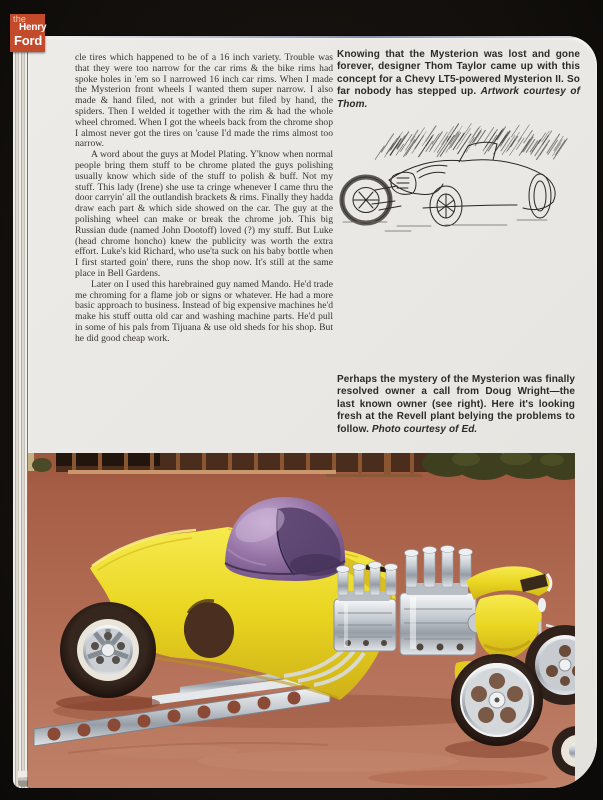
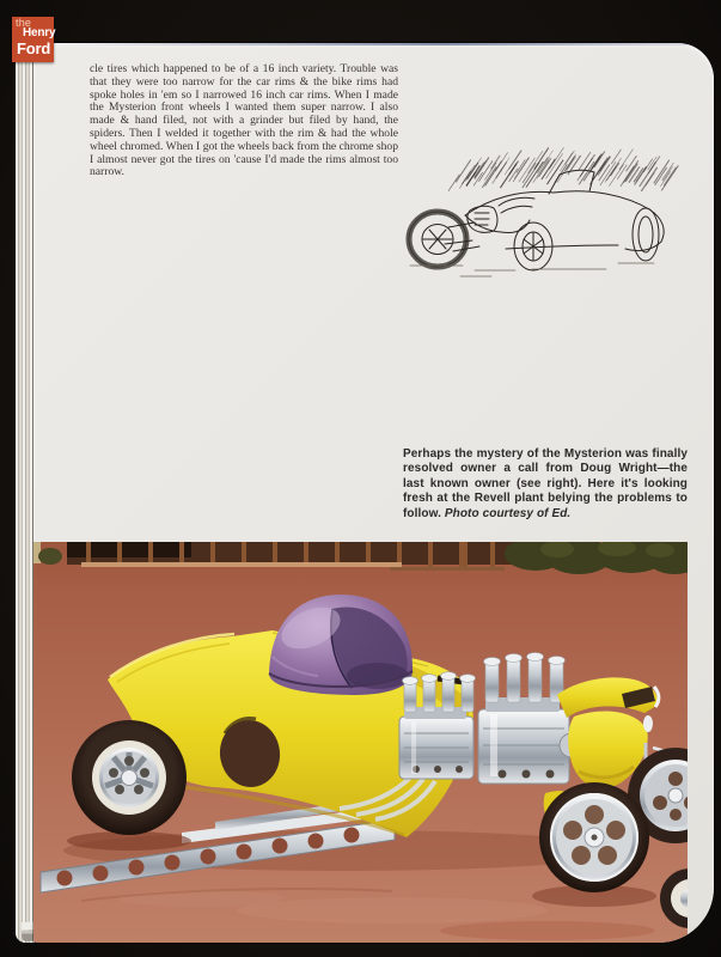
  cle tires which happened to be of a 16 inch variety. Trouble was that they were too narrow for the car rims & the bike rims had spoke holes in 'em so I narrowed 16 inch car rims. When I made the Mysterion front wheels I wanted them super narrow. I also made & hand filed, not with a grinder but filed by hand, the spiders. Then I welded it together with the rim & had the whole wheel chromed. When I got the wheels back from the chrome shop I almost never got the tires on 'cause I'd made the rims almost too narrow.
- A word about the guys at Model Plating. Y'know when normal people bring them stuff to be chrome plated the guys polishing usually know which side of the stuff to polish & buff. Not my stuff. This lady (Irene) she use ta cringe whenever I came thru the door carryin' all the outlandish brackets & rims. Finally they hadda draw each part & which side showed on the car. The guy at the polishing wheel can make or break the chrome job. This big Russian dude (named John Dootoff) loved (?) my stuff. But Luke (head chrome honcho) knew the publicity was worth the extra effort. Luke's kid Richard, who use'ta suck on his baby bottle when I first started goin' there, runs the shop now. It's still at the same place in Bell Gardens.
- Later on I used this harebrained guy named Mando. He'd trade me chroming for a flame job or signs or whatever. He had a more basic approach to business. Instead of big expensive machines he'd make his stuff outta old car and washing machine parts. He'd pull in some of his pals from Tijuana & use old sheds for his shop. But he did good cheap work.
- Knowing that the Mysterion was lost and gone forever, designer Thom Taylor came up with this concept for a Chevy LT5-powered Mysterion II. So far nobody has stepped up. Artwork courtesy of Thom.
  Perhaps the mystery of the Mysterion was finally resolved owner a call from Doug Wright—the last known owner (see right). Here it's looking fresh at the Revell plant belying the problems to follow. Photo courtesy of Ed.
  the
  Henry
  Ford
